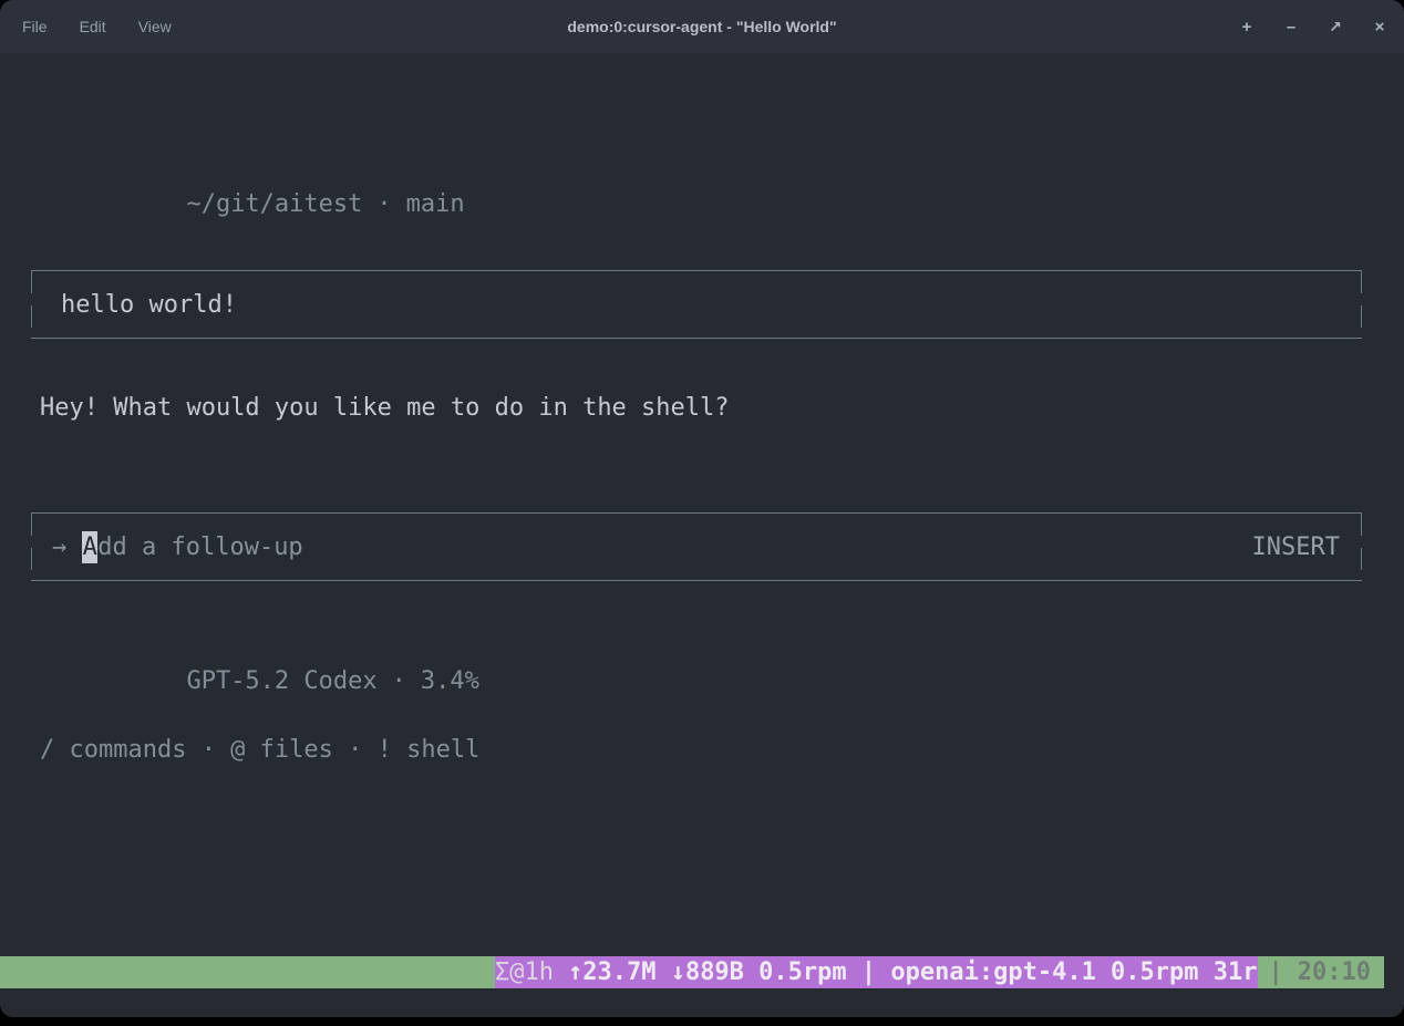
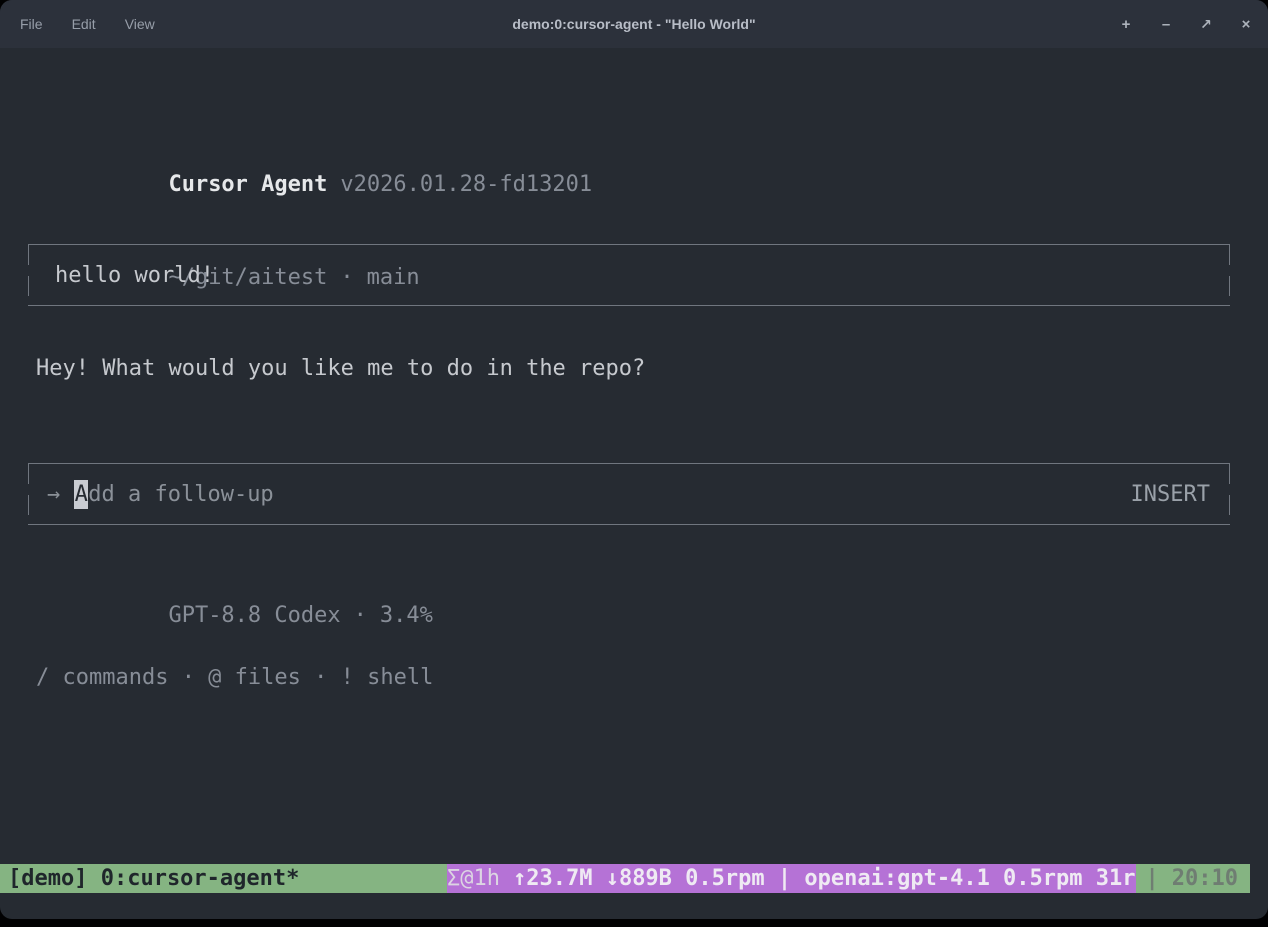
  File
  Edit
  View
  demo:0:cursor-agent - "Hello World"
  +
  –
  ↗
  ×
+ Cursor Agent v2026.01.28-fd13201
  ~/git/aitest · main
  hello world!
- Hey! What would you like me to do in the shell?
+ Hey! What would you like me to do in the repo?
  →
  A
  dd a follow-up
  INSERT
- GPT-5.2 Codex · 3.4%
+ GPT-8.8 Codex · 3.4%
  / commands · @ files · ! shell
+ [demo] 0:cursor-agent*
  Σ@1h
  ↑23.7M ↓889B 0.5rpm | openai:gpt-4.1 0.5rpm 31r
  |
  20:10
